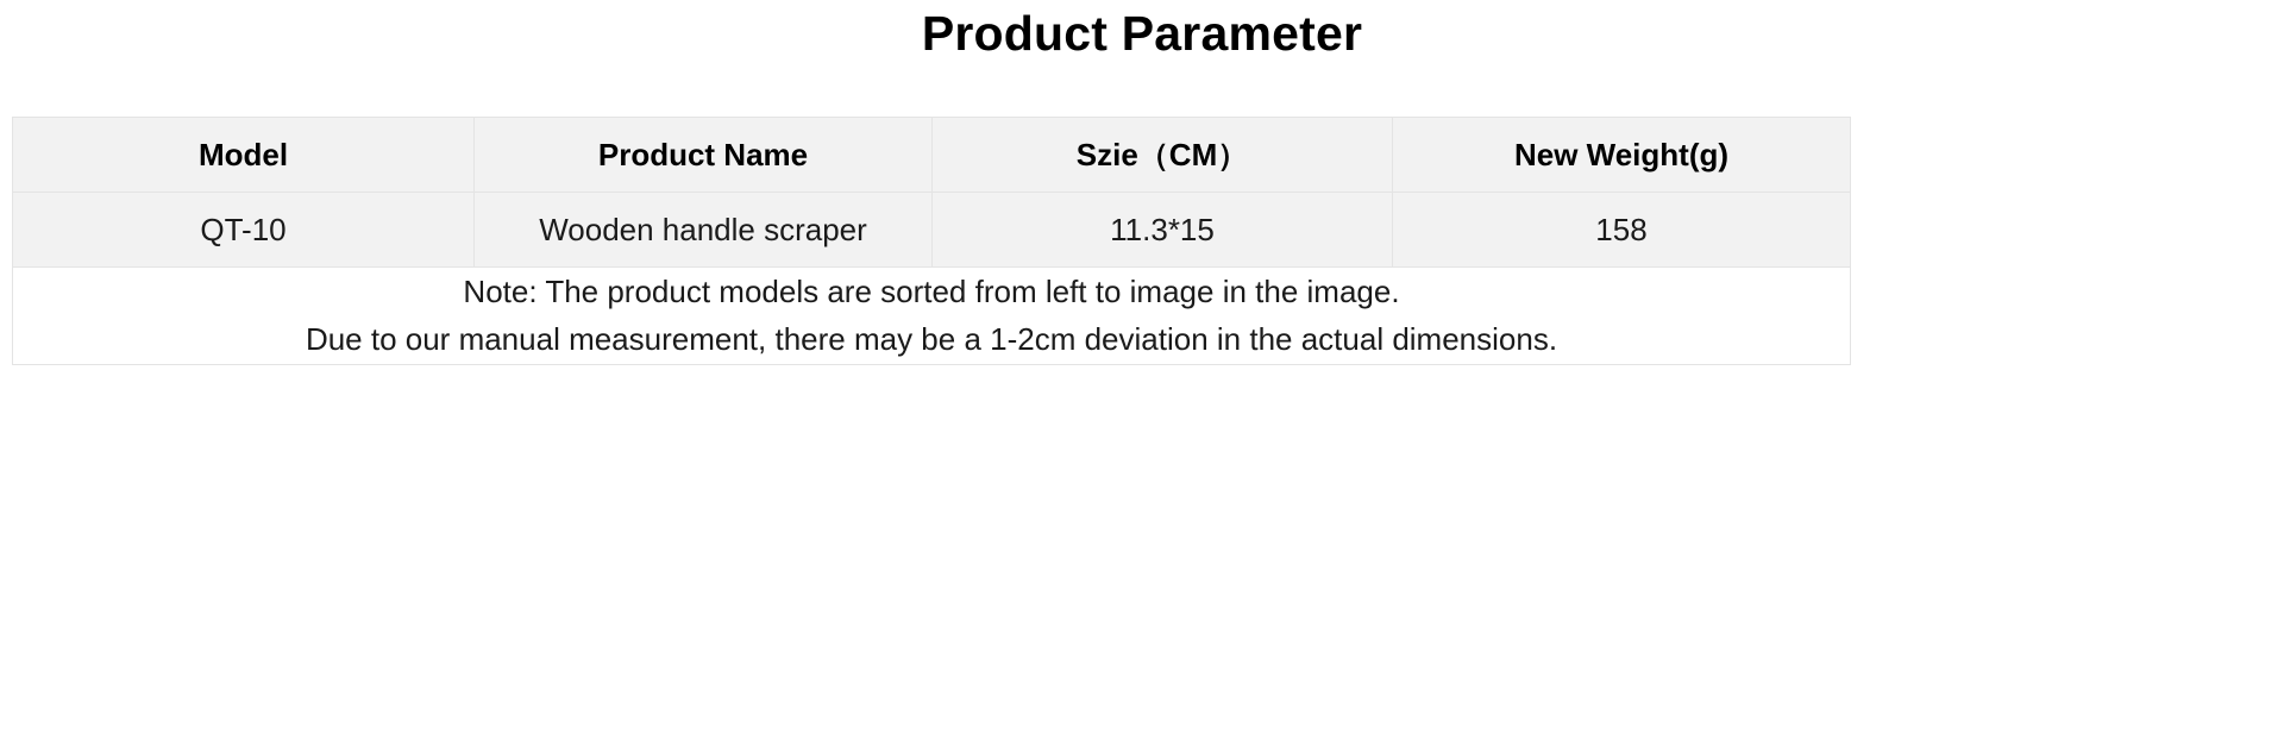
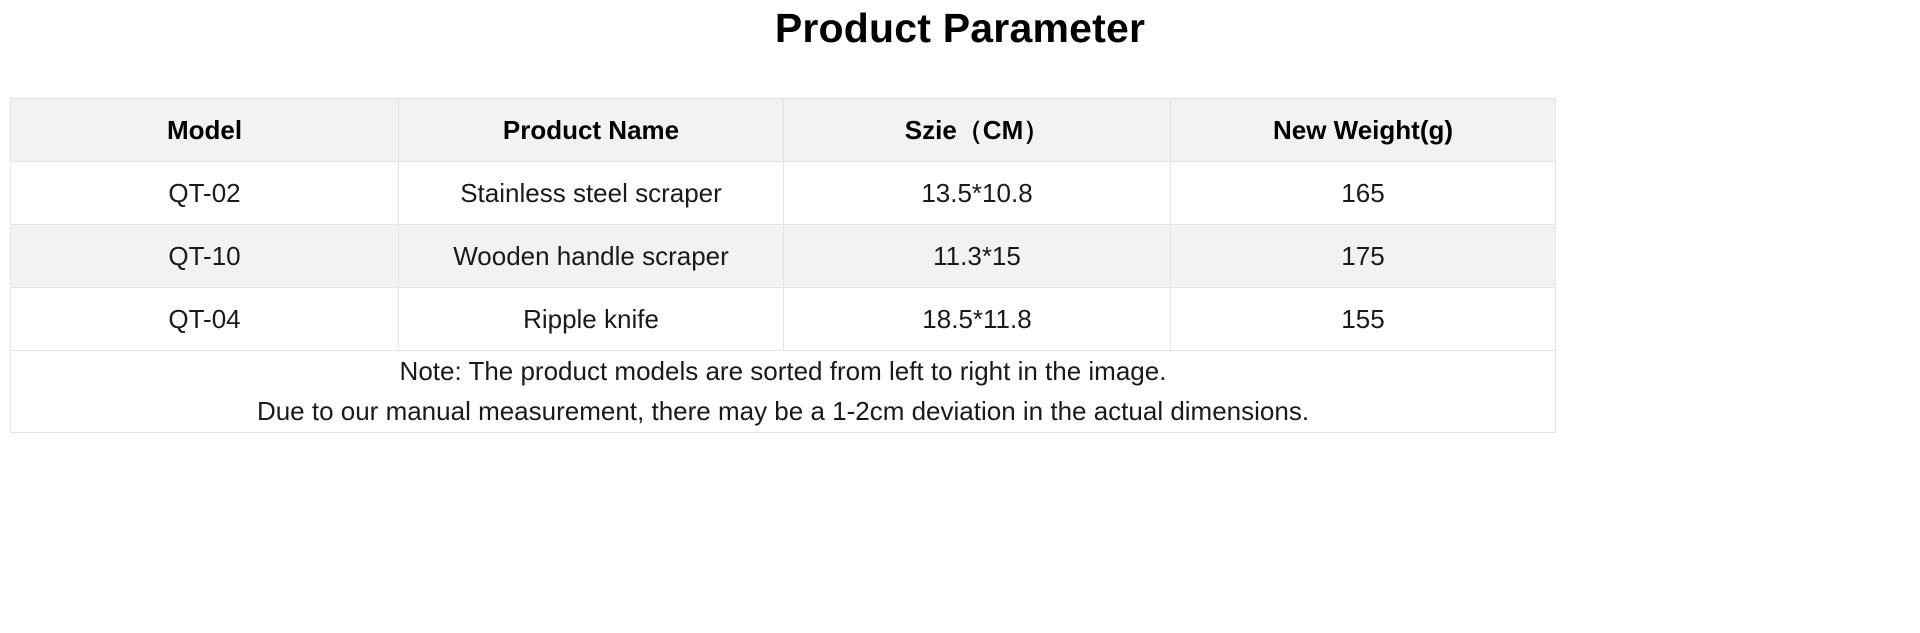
  Product Parameter
  Model	Product Name	Szie（CM）	New Weight(g)
+ QT-02	Stainless steel scraper	13.5*10.8	165
- QT-10	Wooden handle scraper	11.3*15	158
+ QT-10	Wooden handle scraper	11.3*15	175
+ QT-04	Ripple knife	18.5*11.8	155
- Note: The product models are sorted from left to image in the image. Due to our manual measurement, there may be a 1-2cm deviation in the actual dimensions.
+ Note: The product models are sorted from left to right in the image. Due to our manual measurement, there may be a 1-2cm deviation in the actual dimensions.
